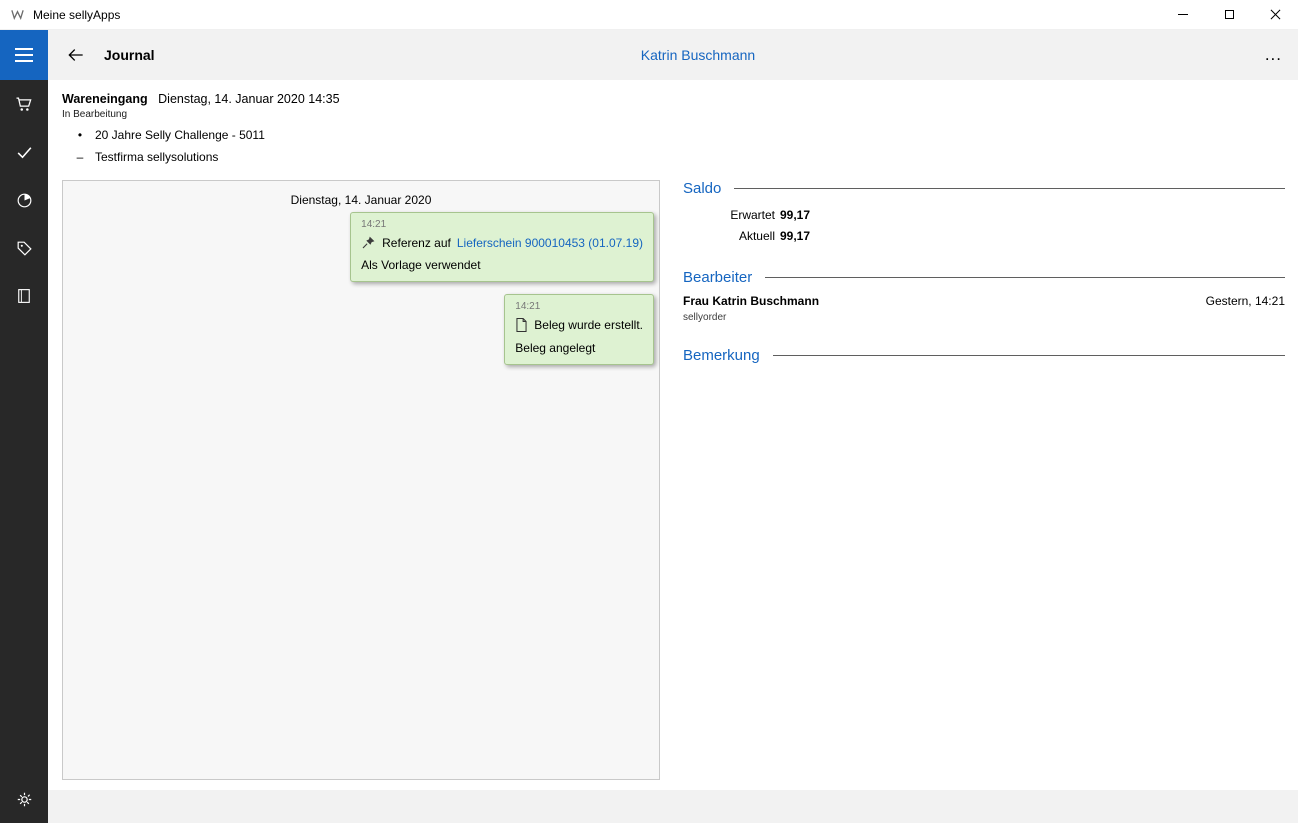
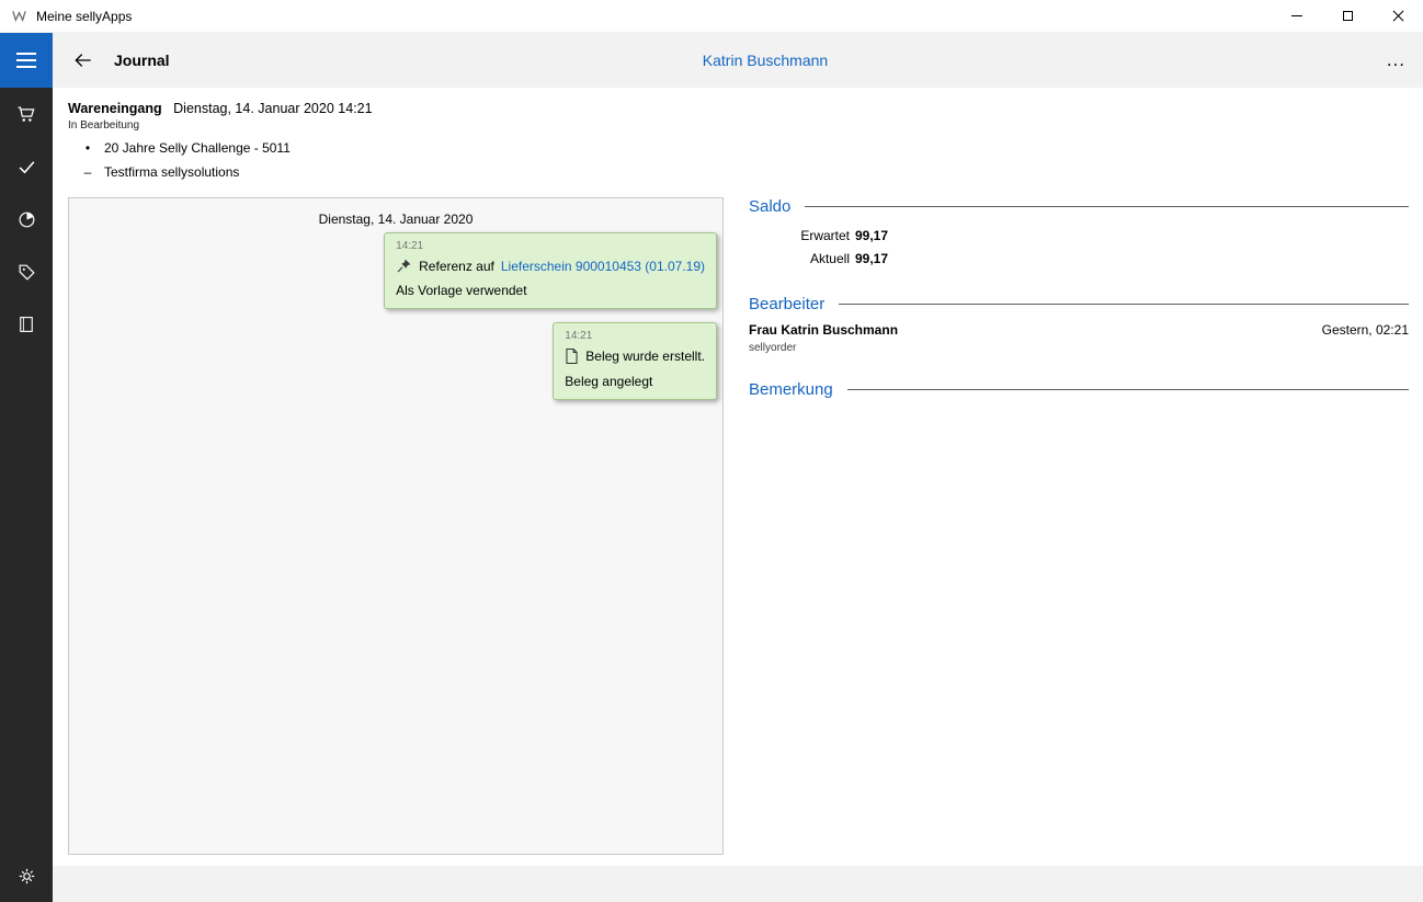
  Meine sellyApps
  Journal
  Katrin Buschmann
  ...
- Wareneingang Dienstag, 14. Januar 2020 14:35
+ Wareneingang Dienstag, 14. Januar 2020 14:21
  In Bearbeitung
  •
  20 Jahre Selly Challenge - 5011
  –
  Testfirma sellysolutions
  Dienstag, 14. Januar 2020
  14:21
  Referenz auf
  Lieferschein 900010453 (01.07.19)
  Als Vorlage verwendet
  14:21
  Beleg wurde erstellt.
  Beleg angelegt
  Saldo
  Erwartet
  99,17
  Aktuell
  99,17
  Bearbeiter
  Frau Katrin Buschmann
- Gestern, 14:21
+ Gestern, 02:21
  sellyorder
  Bemerkung
